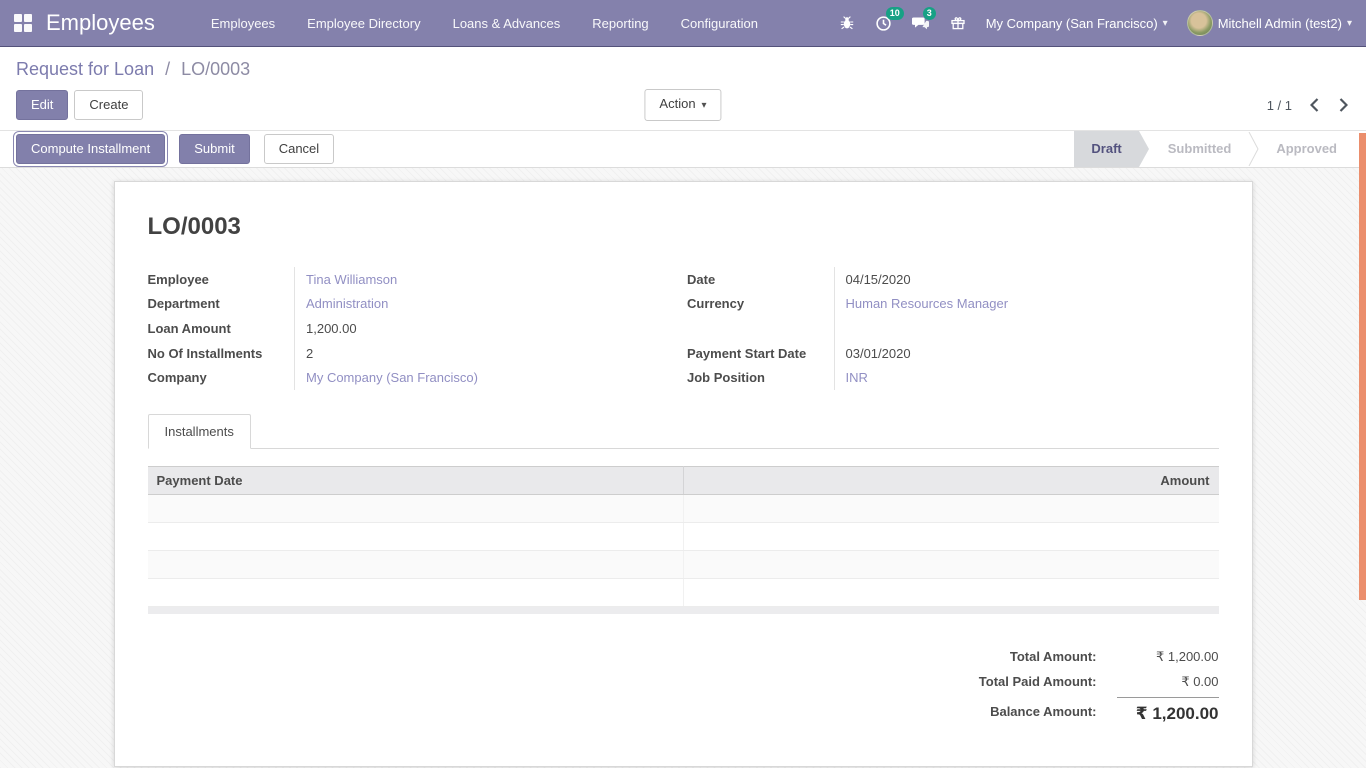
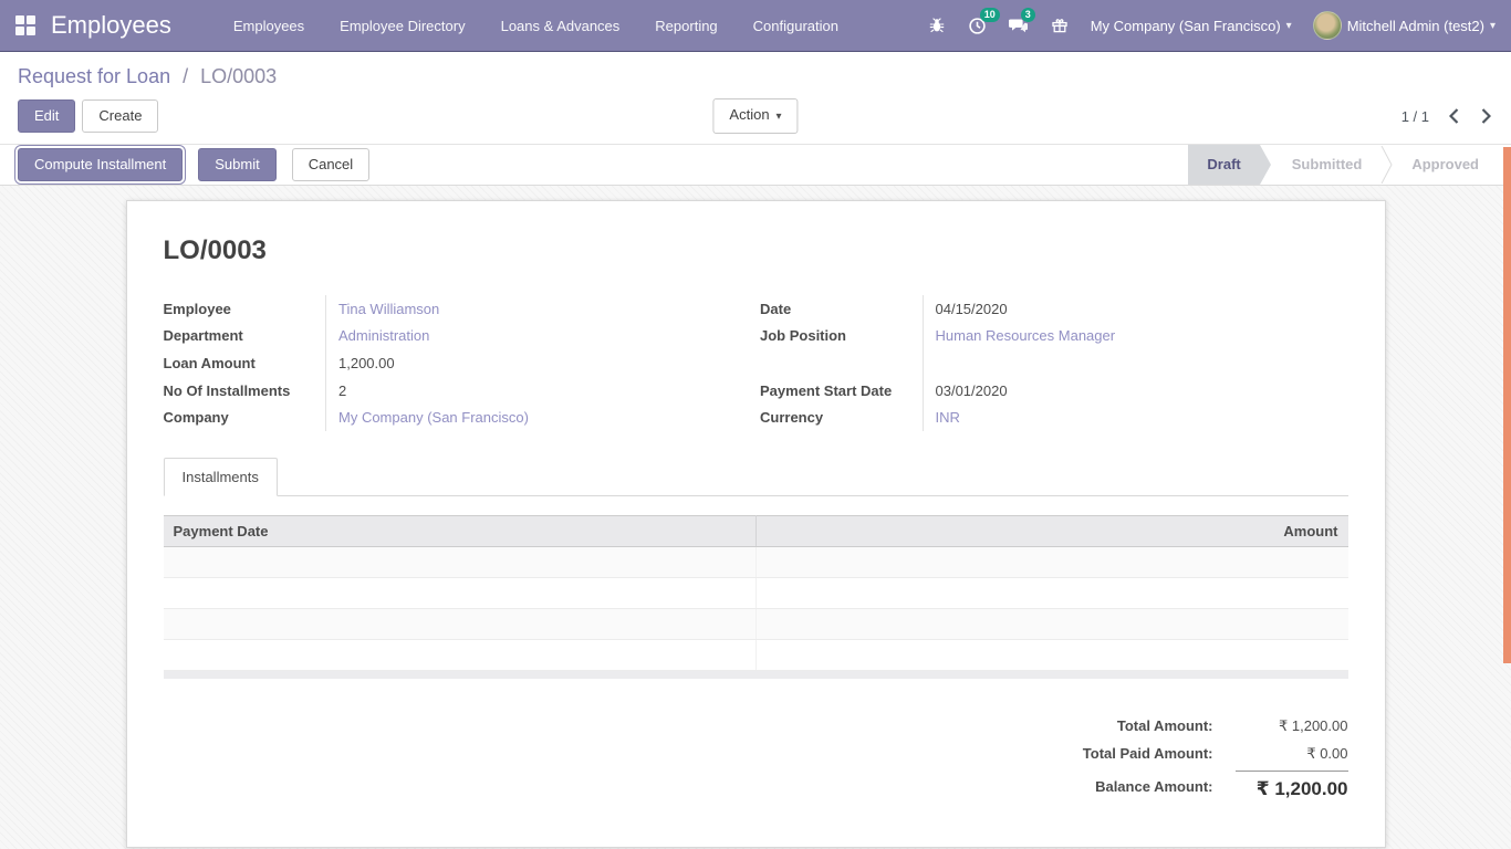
  Employees
  Employees
  Employee Directory
  Loans & Advances
  Reporting
  Configuration
  10
  3
  My Company (San Francisco)
  ▾
  Mitchell Admin (test2)
  ▾
  Request for Loan / LO/0003
  Edit
  Create
  Action ▾
  1 / 1
  Compute Installment
  Submit
  Cancel
  Draft
  Submitted
  Approved
  LO/0003
  Employee	Tina Williamson
  Department	Administration
  Loan Amount	1,200.00
  No Of Installments	2
  Company	My Company (San Francisco)
  Date	04/15/2020
- Currency	Human Resources Manager
+ Job Position	Human Resources Manager
  Payment Start Date	03/01/2020
- Job Position	INR
+ Currency	INR
  Installments
  Payment Date	Amount
  Total Amount:
  ₹ 1,200.00
  Total Paid Amount:
  ₹ 0.00
  Balance Amount:
  ₹ 1,200.00
